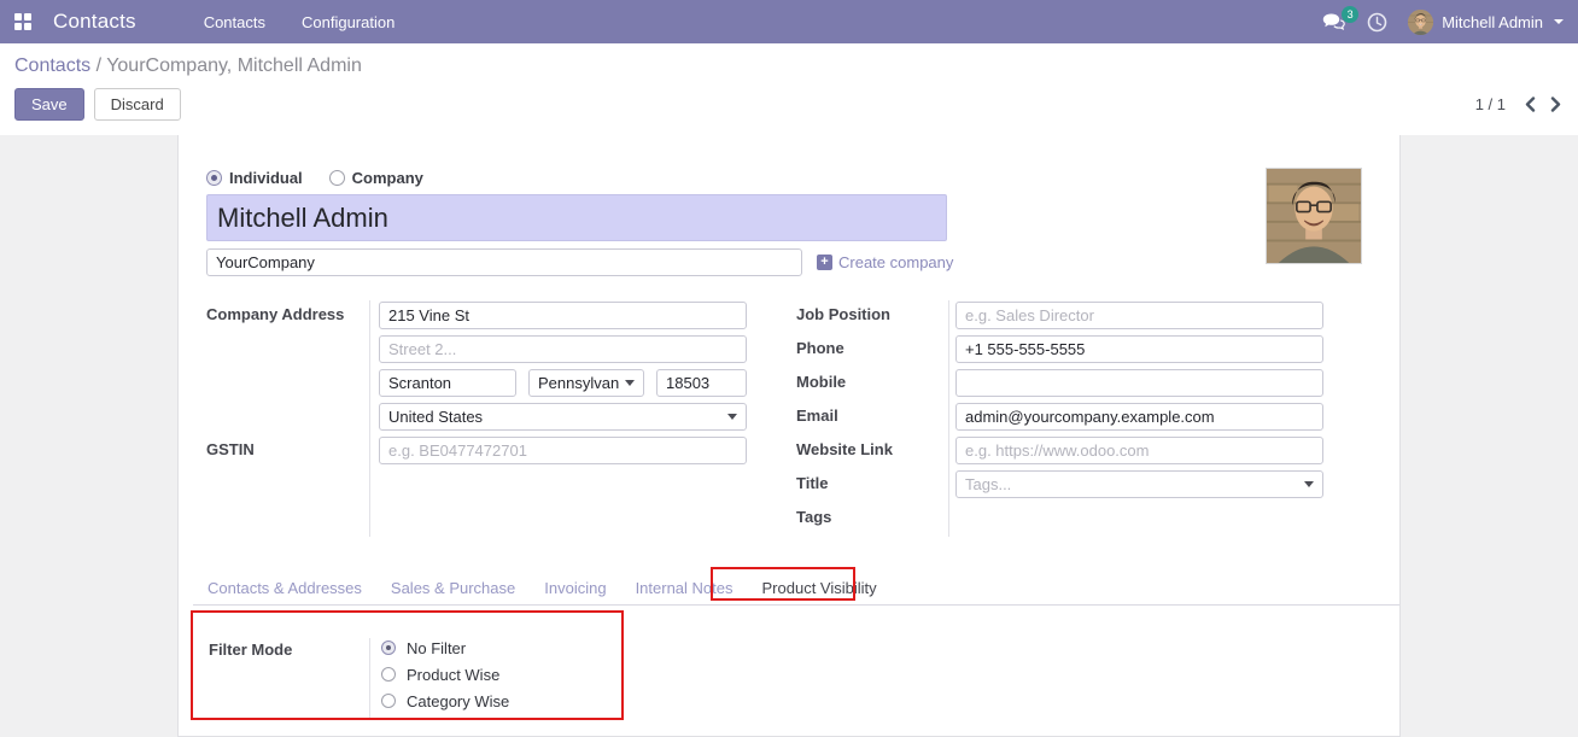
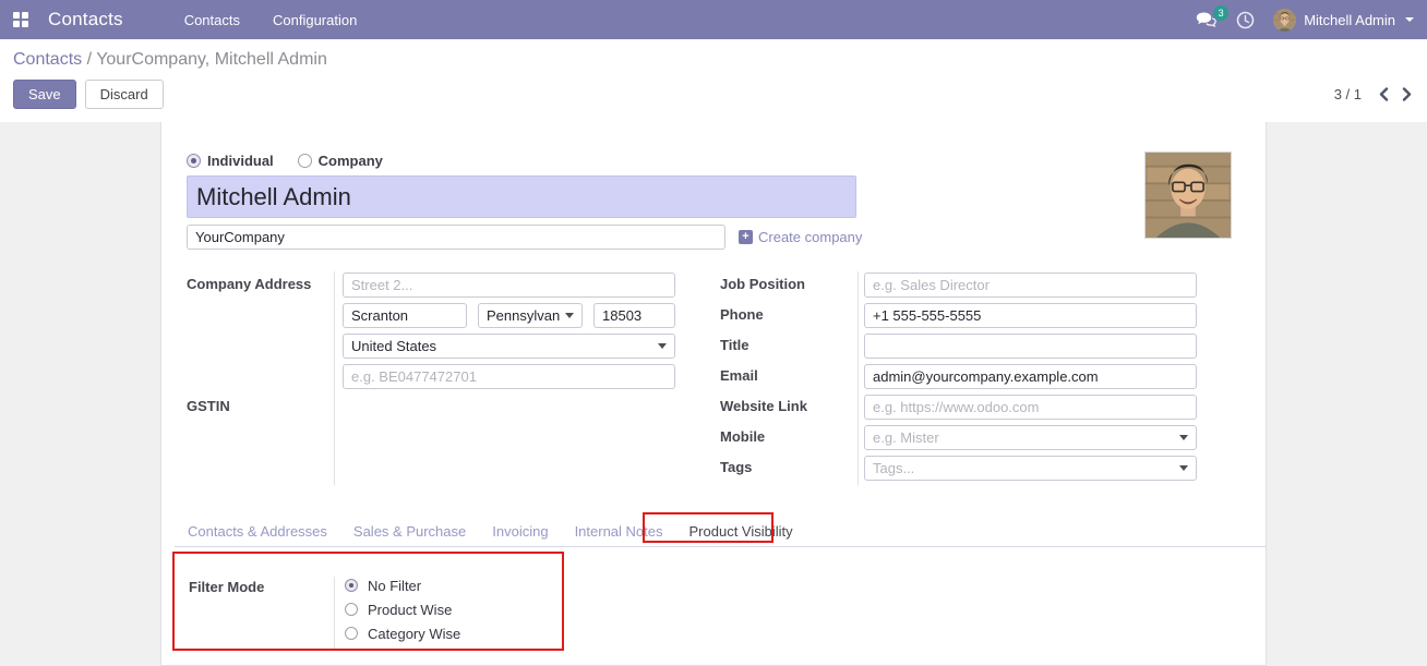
  Contacts
  Contacts
  Configuration
  3
  Mitchell Admin
  Contacts / YourCompany, Mitchell Admin
  Save
  Discard
- 1 / 1
+ 3 / 1
  Individual
  Company
  Mitchell Admin
  YourCompany
  +
  Create company
  Company Address
  GSTIN
- 215 Vine St
  Street 2...
  Scranton
  18503
  United States
  e.g. BE0477472701
  Job Position
  Phone
- Mobile
+ Title
  Email
  Website Link
- Title
+ Mobile
  Tags
  e.g. Sales Director
  +1 555-555-5555
  admin@yourcompany.example.com
  e.g. https://www.odoo.com
+ e.g. Mister
  Tags...
  Contacts & Addresses
  Sales & Purchase
  Invoicing
  Internal Notes
  Product Visibility
  Filter Mode
  No Filter
  Product Wise
  Category Wise
